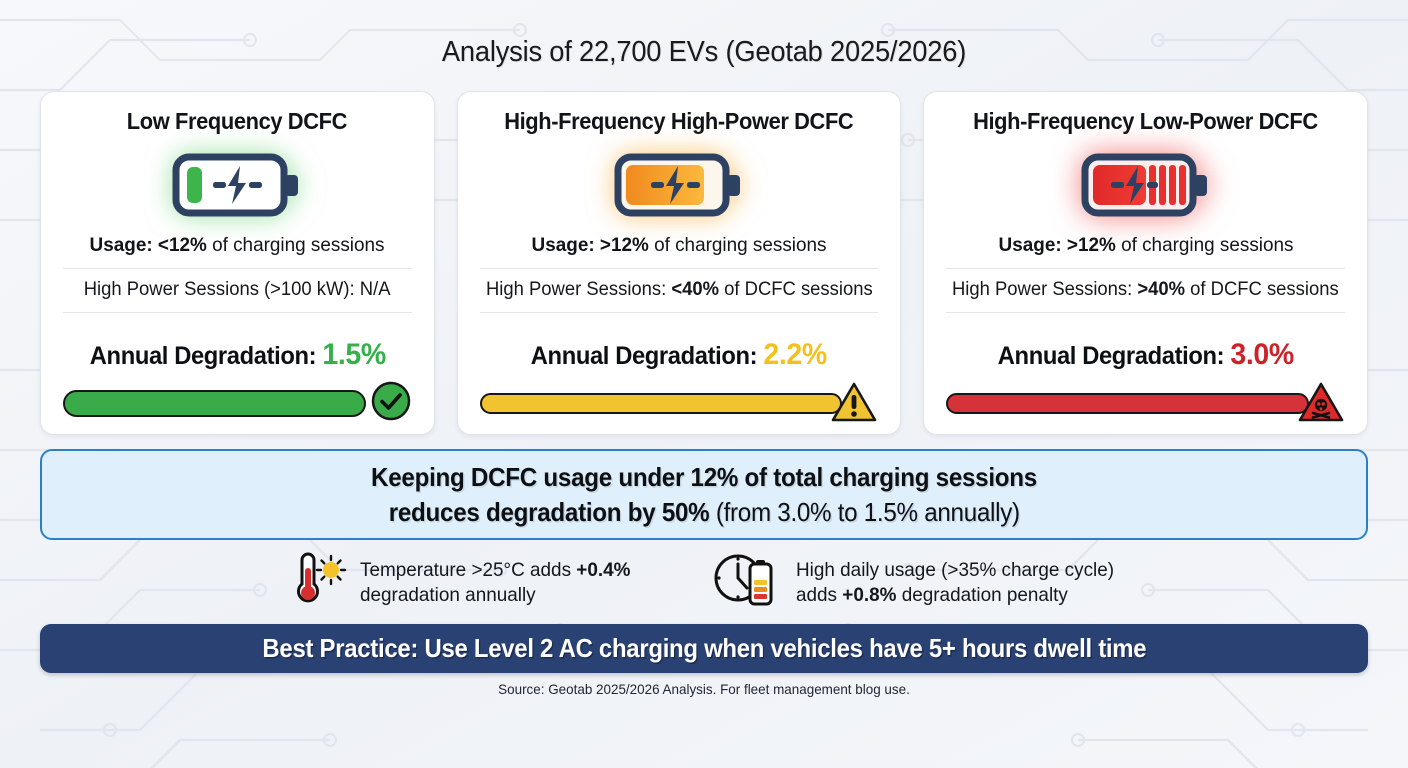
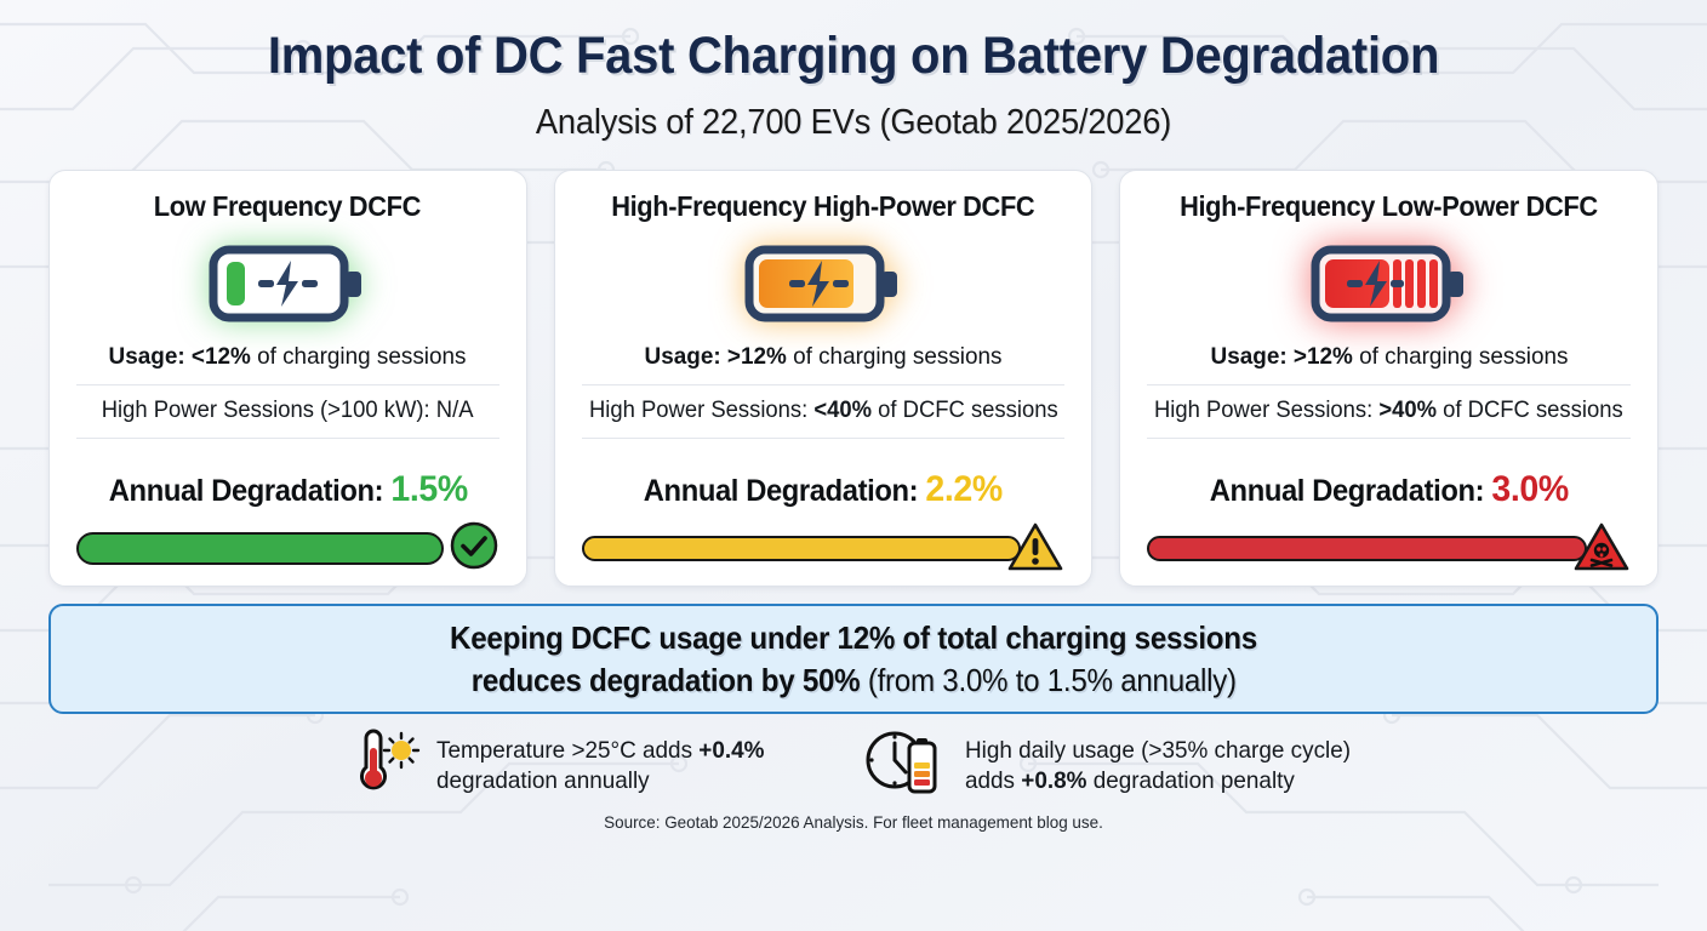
+ Impact of DC Fast Charging on Battery Degradation
  Analysis of 22,700 EVs (Geotab 2025/2026)
  Low Frequency DCFC
  Usage: <12% of charging sessions
  High Power Sessions (>100 kW): N/A
  Annual Degradation: 1.5%
  High-Frequency High-Power DCFC
  Usage: >12% of charging sessions
  High Power Sessions: <40% of DCFC sessions
  Annual Degradation: 2.2%
  High-Frequency Low-Power DCFC
  Usage: >12% of charging sessions
  High Power Sessions: >40% of DCFC sessions
  Annual Degradation: 3.0%
  Keeping DCFC usage under 12% of total charging sessions
  reduces degradation by 50% (from 3.0% to 1.5% annually)
  Temperature >25°C adds +0.4%
  degradation annually
  High daily usage (>35% charge cycle)
  adds +0.8% degradation penalty
- Best Practice: Use Level 2 AC charging when vehicles have 5+ hours dwell time
  Source: Geotab 2025/2026 Analysis. For fleet management blog use.
